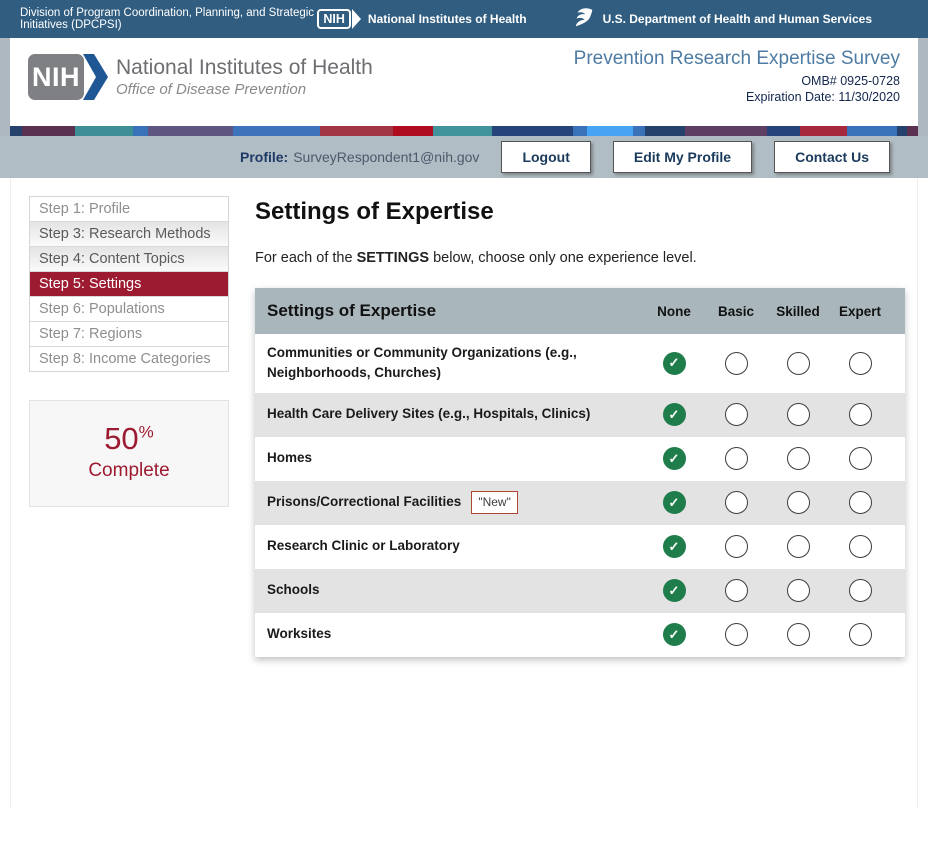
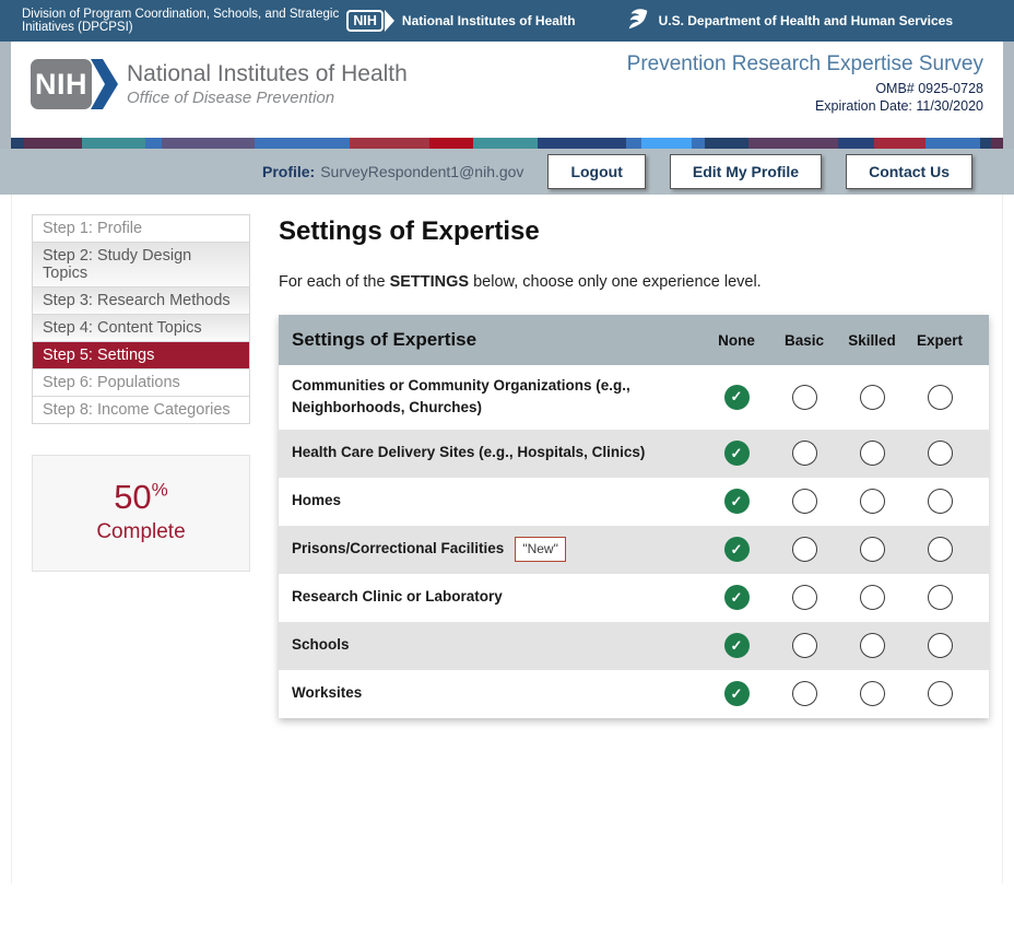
- Division of Program Coordination, Planning, and Strategic Initiatives (DPCPSI)
+ Division of Program Coordination, Schools, and Strategic Initiatives (DPCPSI)
  NIH
  National Institutes of Health
  U.S. Department of Health and Human Services
  NIH
  National Institutes of Health
  Office of Disease Prevention
  Prevention Research Expertise Survey
  OMB# 0925-0728
  Expiration Date: 11/30/2020
  Profile:
  SurveyRespondent1@nih.gov
  Logout
  Edit My Profile
  Contact Us
  Step 1: Profile
+ Step 2: Study Design Topics
  Step 3: Research Methods
  Step 4: Content Topics
  Step 5: Settings
  Step 6: Populations
- Step 7: Regions
  Step 8: Income Categories
  50%
  Complete
  Settings of Expertise
  For each of the SETTINGS below, choose only one experience level.
  Settings of Expertise
  None
  Basic
  Skilled
  Expert
  Communities or Community Organizations (e.g., Neighborhoods, Churches)
  ✓
  Health Care Delivery Sites (e.g., Hospitals, Clinics)
  ✓
  Homes
  ✓
  Prisons/Correctional Facilities "New"
  ✓
  Research Clinic or Laboratory
  ✓
  Schools
  ✓
  Worksites
  ✓
